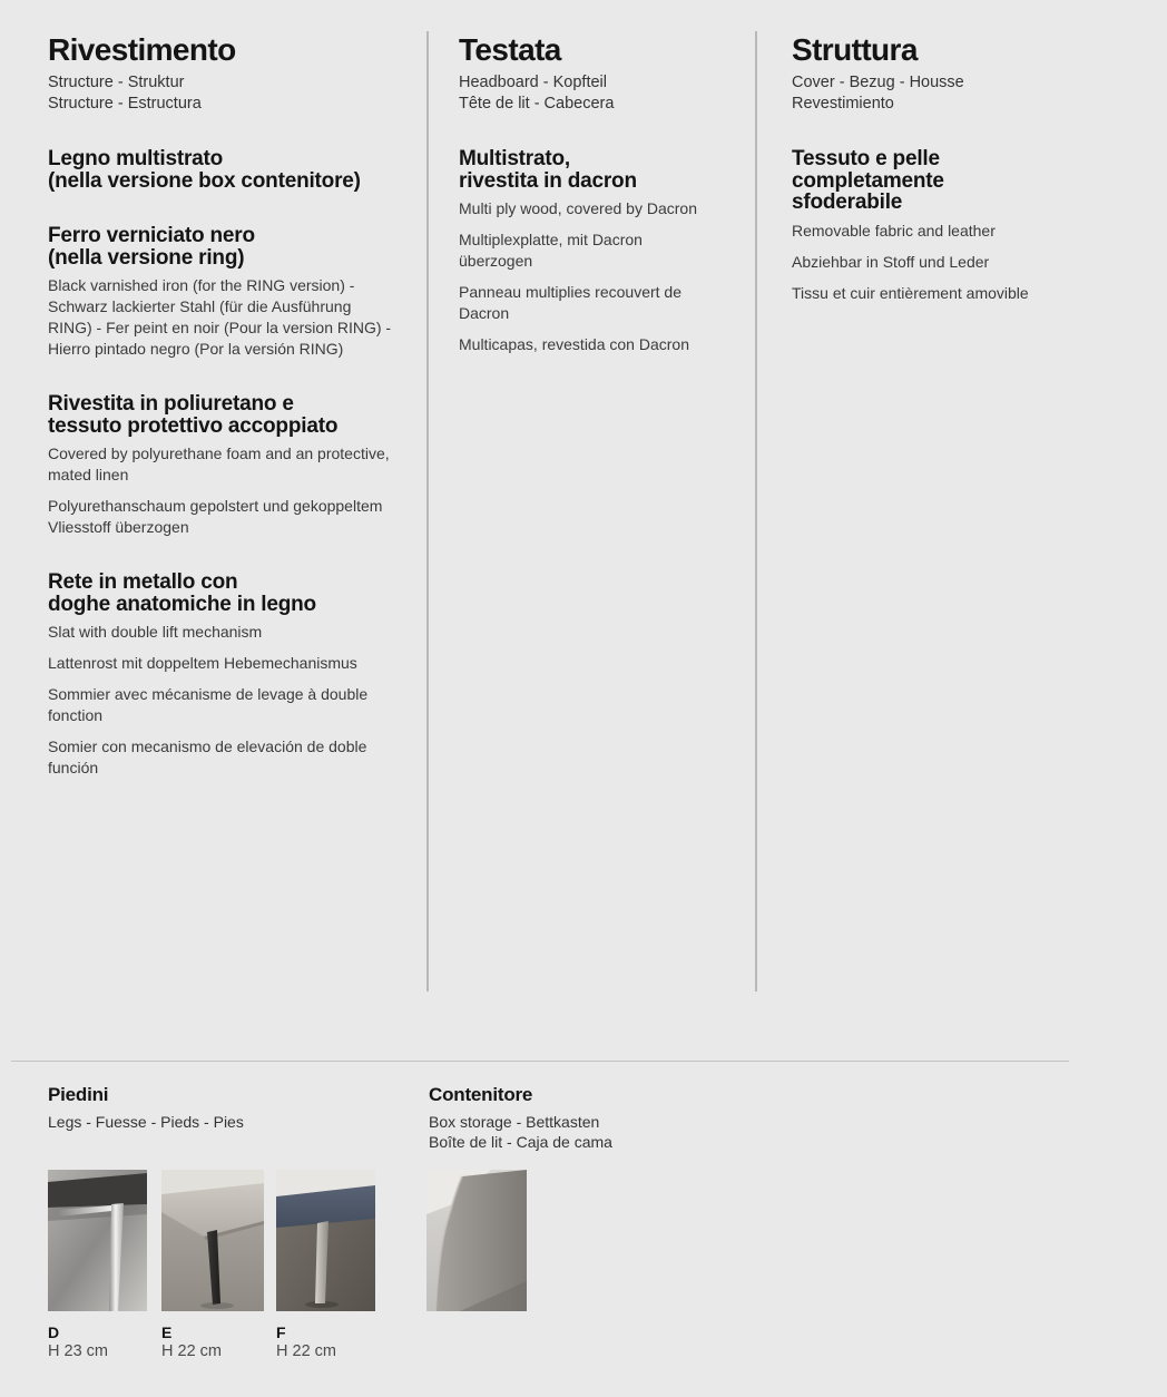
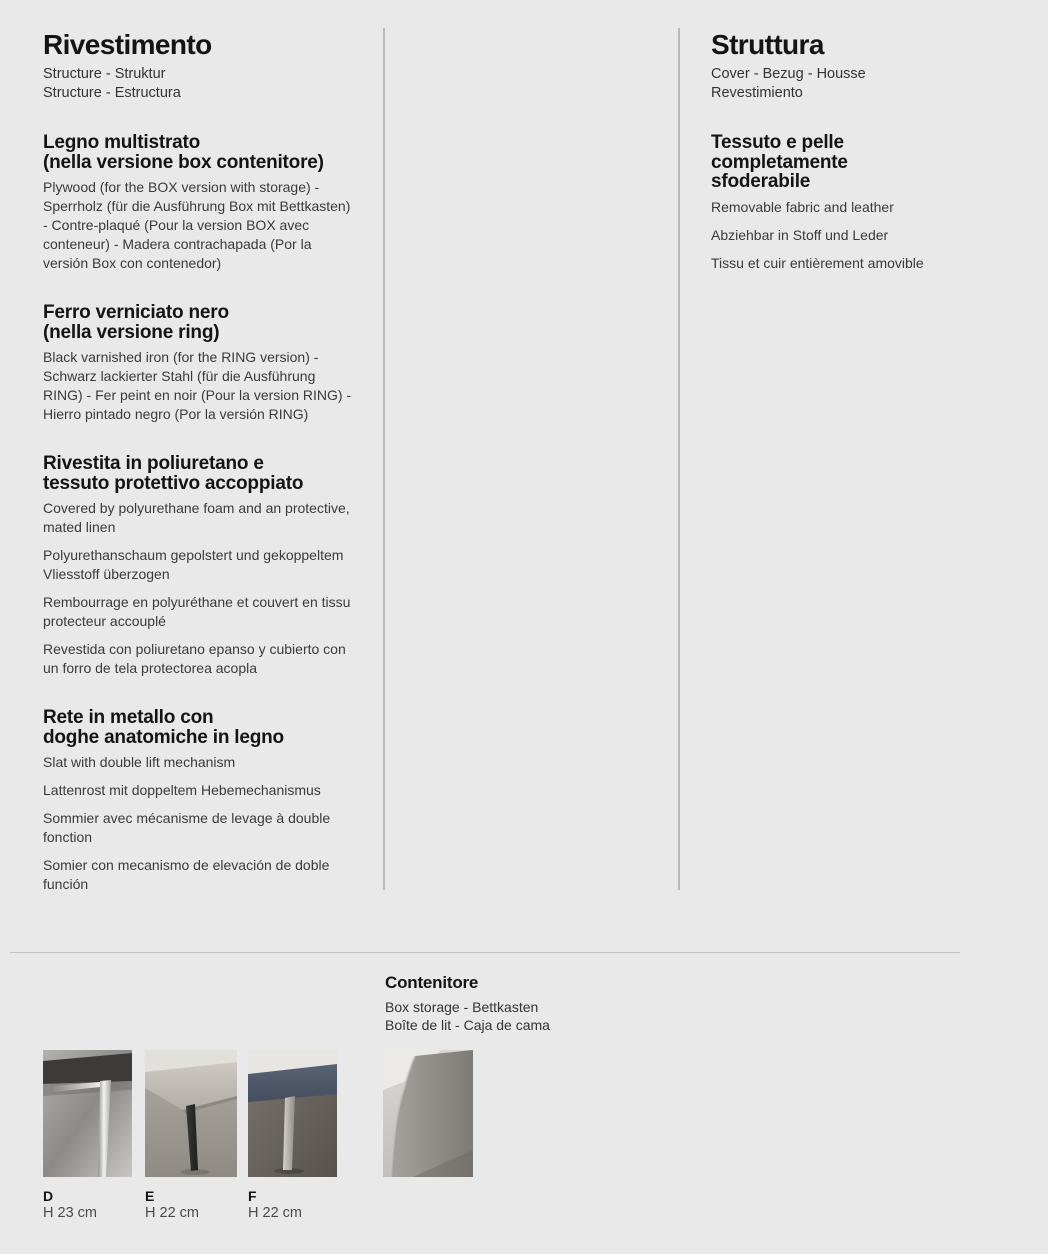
  Rivestimento
  Structure - Struktur
  Structure - Estructura
  Legno multistrato
  (nella versione box contenitore)
+ Plywood (for the BOX version with storage) - Sperrholz (für die Ausführung Box mit Bettkasten) - Contre-plaqué (Pour la version BOX avec conteneur) - Madera contrachapada (Por la versión Box con contenedor)
  Ferro verniciato nero
  (nella versione ring)
  Black varnished iron (for the RING version) - Schwarz lackierter Stahl (für die Ausführung RING) - Fer peint en noir (Pour la version RING) - Hierro pintado negro (Por la versión RING)
  Rivestita in poliuretano e
  tessuto protettivo accoppiato
  Covered by polyurethane foam and an protective, mated linen
  Polyurethanschaum gepolstert und gekoppeltem Vliesstoff überzogen
+ Rembourrage en polyuréthane et couvert en tissu protecteur accouplé
+ Revestida con poliuretano epanso y cubierto con un forro de tela protectorea acopla
  Rete in metallo con
  doghe anatomiche in legno
  Slat with double lift mechanism
  Lattenrost mit doppeltem Hebemechanismus
  Sommier avec mécanisme de levage à double fonction
  Somier con mecanismo de elevación de doble función
- Testata
- Headboard - Kopfteil
- Tête de lit - Cabecera
- Multistrato,
- rivestita in dacron
- Multi ply wood, covered by Dacron
- Multiplexplatte, mit Dacron überzogen
- Panneau multiplies recouvert de Dacron
- Multicapas, revestida con Dacron
  Struttura
  Cover - Bezug - Housse
  Revestimiento
  Tessuto e pelle
  completamente
  sfoderabile
  Removable fabric and leather
  Abziehbar in Stoff und Leder
  Tissu et cuir entièrement amovible
- Piedini
- Legs - Fuesse - Pieds - Pies
  Contenitore
  Box storage - Bettkasten
  Boîte de lit - Caja de cama
  D
  H 23 cm
  E
  H 22 cm
  F
  H 22 cm
